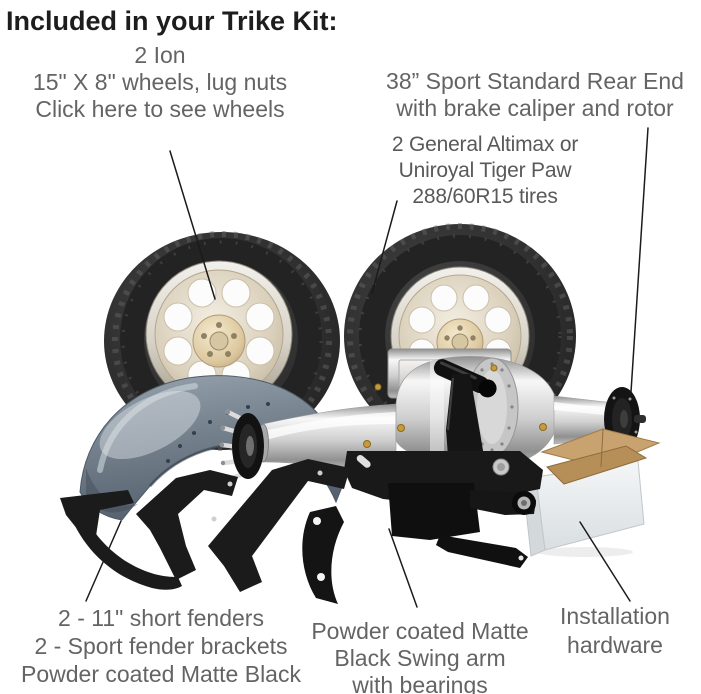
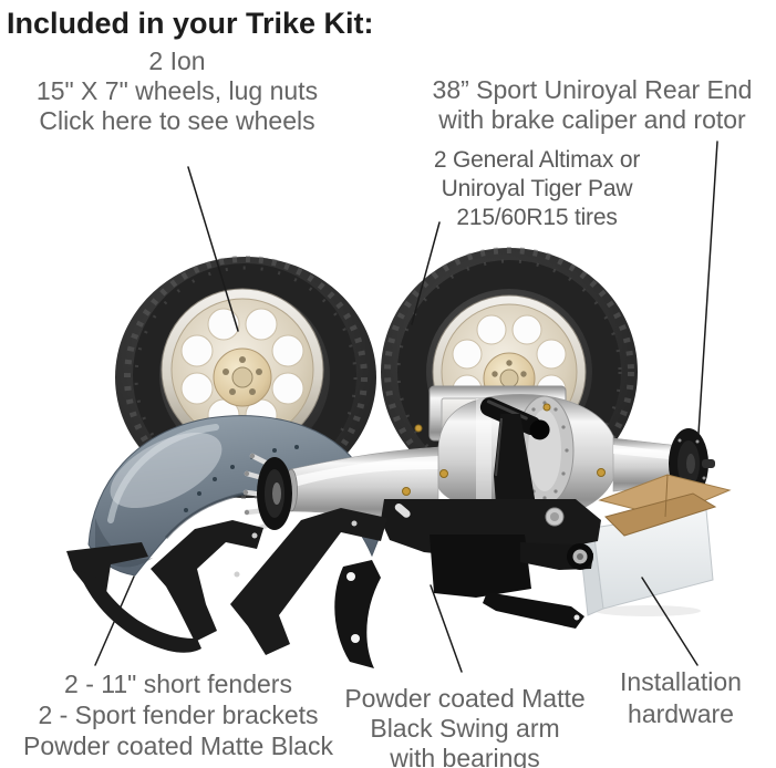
  Included in your Trike Kit:
  2 Ion
- 15" X 8" wheels, lug nuts
+ 15" X 7" wheels, lug nuts
  Click here to see wheels
- 38” Sport Standard Rear End
+ 38” Sport Uniroyal Rear End
  with brake caliper and rotor
  2 General Altimax or
  Uniroyal Tiger Paw
- 288/60R15 tires
+ 215/60R15 tires
  2 - 11" short fenders
  2 - Sport fender brackets
  Powder coated Matte Black
  Powder coated Matte
  Black Swing arm
  with bearings
  Installation
  hardware
